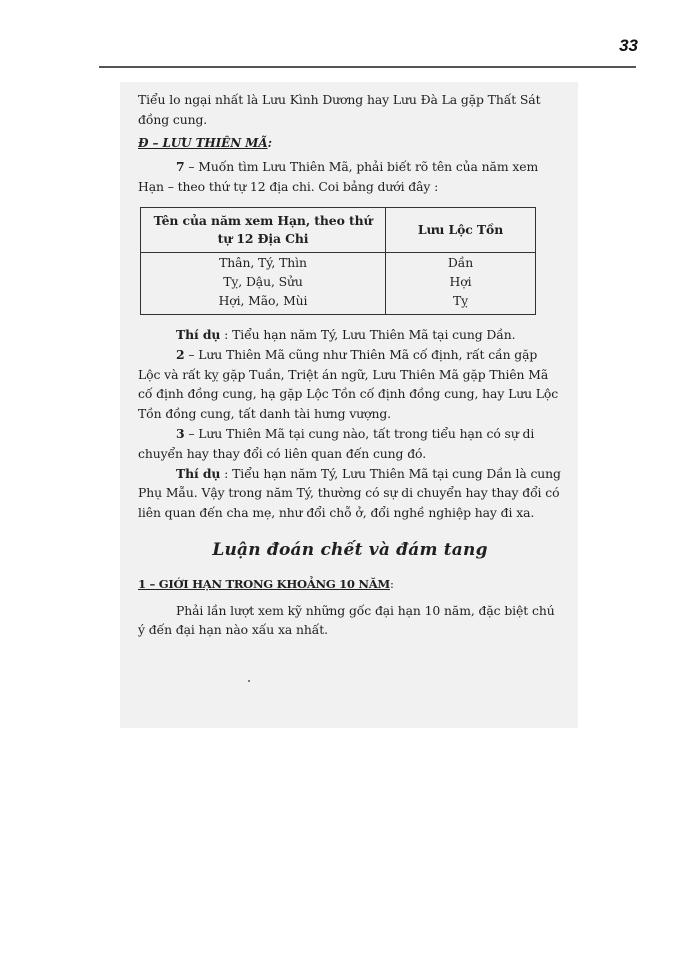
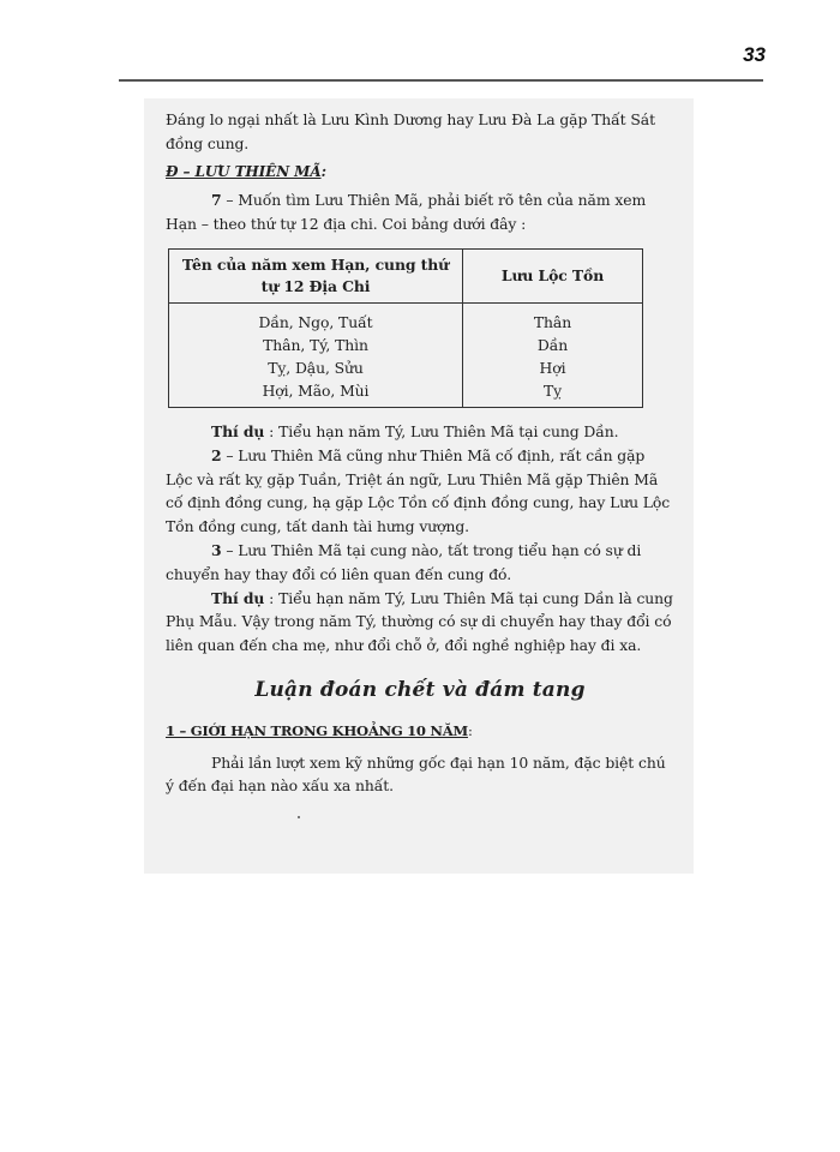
  33
- Tiểu lo ngại nhất là Lưu Kình Dương hay Lưu Đà La gặp Thất Sát đồng cung.
+ Đáng lo ngại nhất là Lưu Kình Dương hay Lưu Đà La gặp Thất Sát đồng cung.
  Đ – LƯU THIÊN MÃ :
  7 – Muốn tìm Lưu Thiên Mã, phải biết rõ tên của năm xem Hạn – theo thứ tự 12 địa chi. Coi bảng dưới đây :
- Tên của năm xem Hạn, theo thứ tự 12 Địa Chi	Lưu Lộc Tồn
+ Tên của năm xem Hạn, cung thứ tự 12 Địa Chi	Lưu Lộc Tồn
+ Dần, Ngọ, Tuất	Thân
  Thân, Tý, Thìn	Dần
  Tỵ, Dậu, Sửu	Hợi
  Hợi, Mão, Mùi	Tỵ
  Thí dụ : Tiểu hạn năm Tý, Lưu Thiên Mã tại cung Dần.
  2 – Lưu Thiên Mã cũng như Thiên Mã cố định, rất cần gặp Lộc và rất kỵ gặp Tuần, Triệt án ngữ, Lưu Thiên Mã gặp Thiên Mã cố định đồng cung, hạ gặp Lộc Tồn cố định đồng cung, hay Lưu Lộc Tồn đồng cung, tất danh tài hưng vượng.
  3 – Lưu Thiên Mã tại cung nào, tất trong tiểu hạn có sự di chuyển hay thay đổi có liên quan đến cung đó.
  Thí dụ : Tiểu hạn năm Tý, Lưu Thiên Mã tại cung Dần là cung Phụ Mẫu. Vậy trong năm Tý, thường có sự di chuyển hay thay đổi có liên quan đến cha mẹ, như đổi chỗ ở, đổi nghề nghiệp hay đi xa.
  Luận đoán chết và đám tang
  1 – GIỚI HẠN TRONG KHOẢNG 10 NĂM :
  Phải lần lượt xem kỹ những gốc đại hạn 10 năm, đặc biệt chú ý đến đại hạn nào xấu xa nhất.
